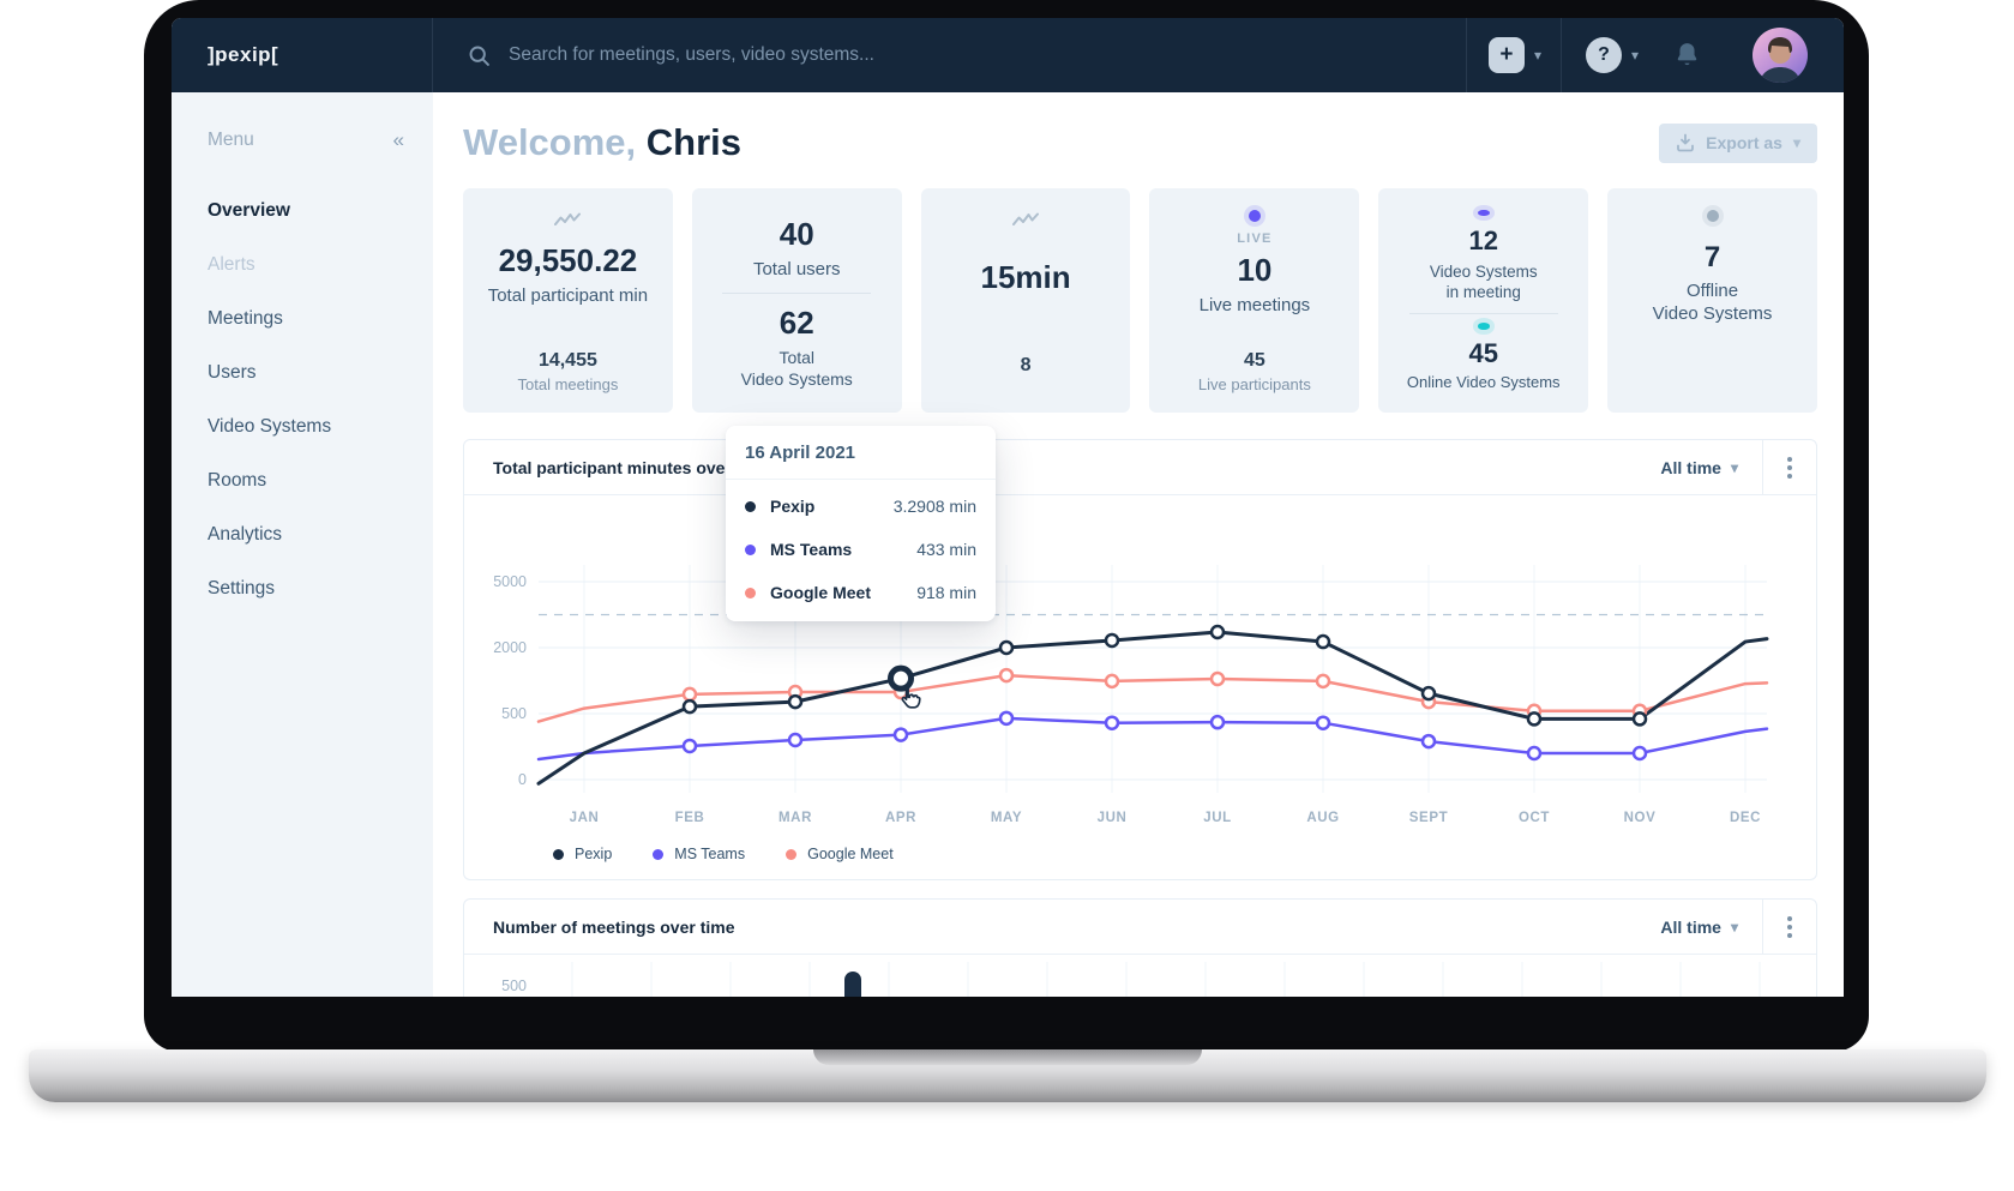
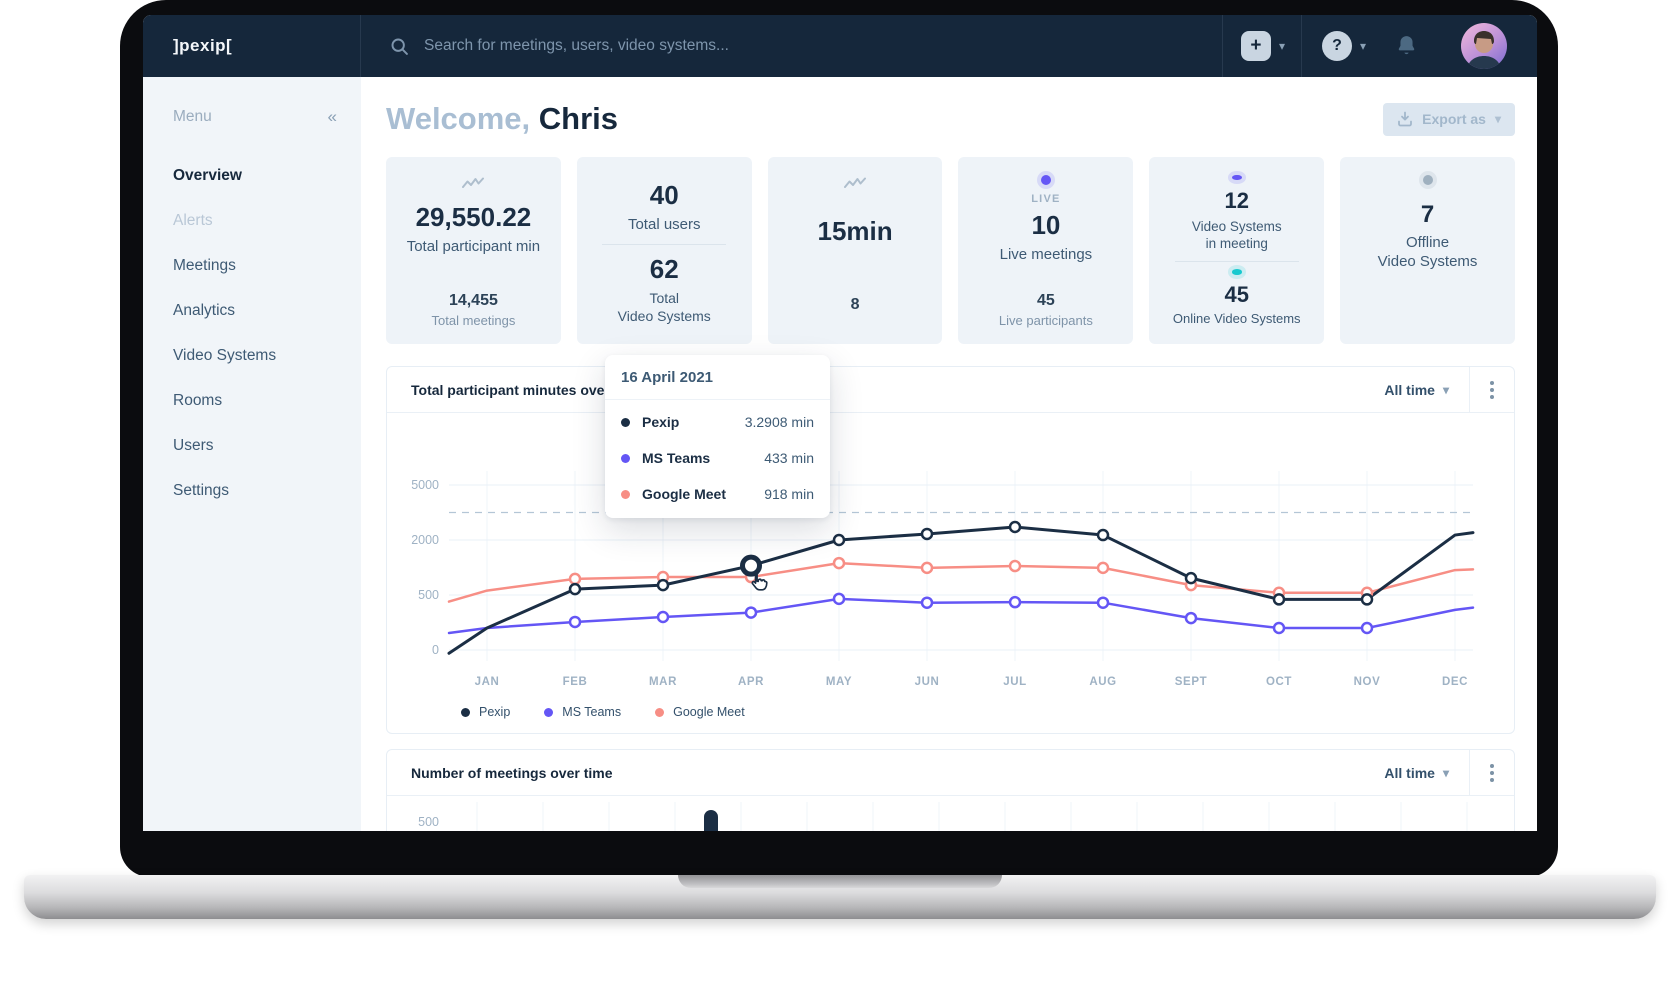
  ]pexip[
  Search for meetings, users, video systems...
  +
  ▾
  ?
  ▾
  Menu
  «
  Overview
  Alerts
  Meetings
- Users
+ Analytics
  Video Systems
  Rooms
- Analytics
+ Users
  Settings
  Welcome, Chris
  Export as
  ▾
  29,550.22
  Total participant min
  14,455
  Total meetings
  40
  Total users
  62
  Total
  Video Systems
  15min
  8
  LIVE
  10
  Live meetings
  45
  Live participants
  12
  Video Systems
  in meeting
  45
  Online Video Systems
  7
  Offline
  Video Systems
  Total participant minutes ove
  All time
  ▾
  0
  500
  2000
  5000
  JAN
  FEB
  MAR
  APR
  MAY
  JUN
  JUL
  AUG
  SEPT
  OCT
  NOV
  DEC
  Pexip
  MS Teams
  Google Meet
  Number of meetings over time
  All time
  ▾
  500
  16 April 2021
  Pexip
  3.2908 min
  MS Teams
  433 min
  Google Meet
  918 min
